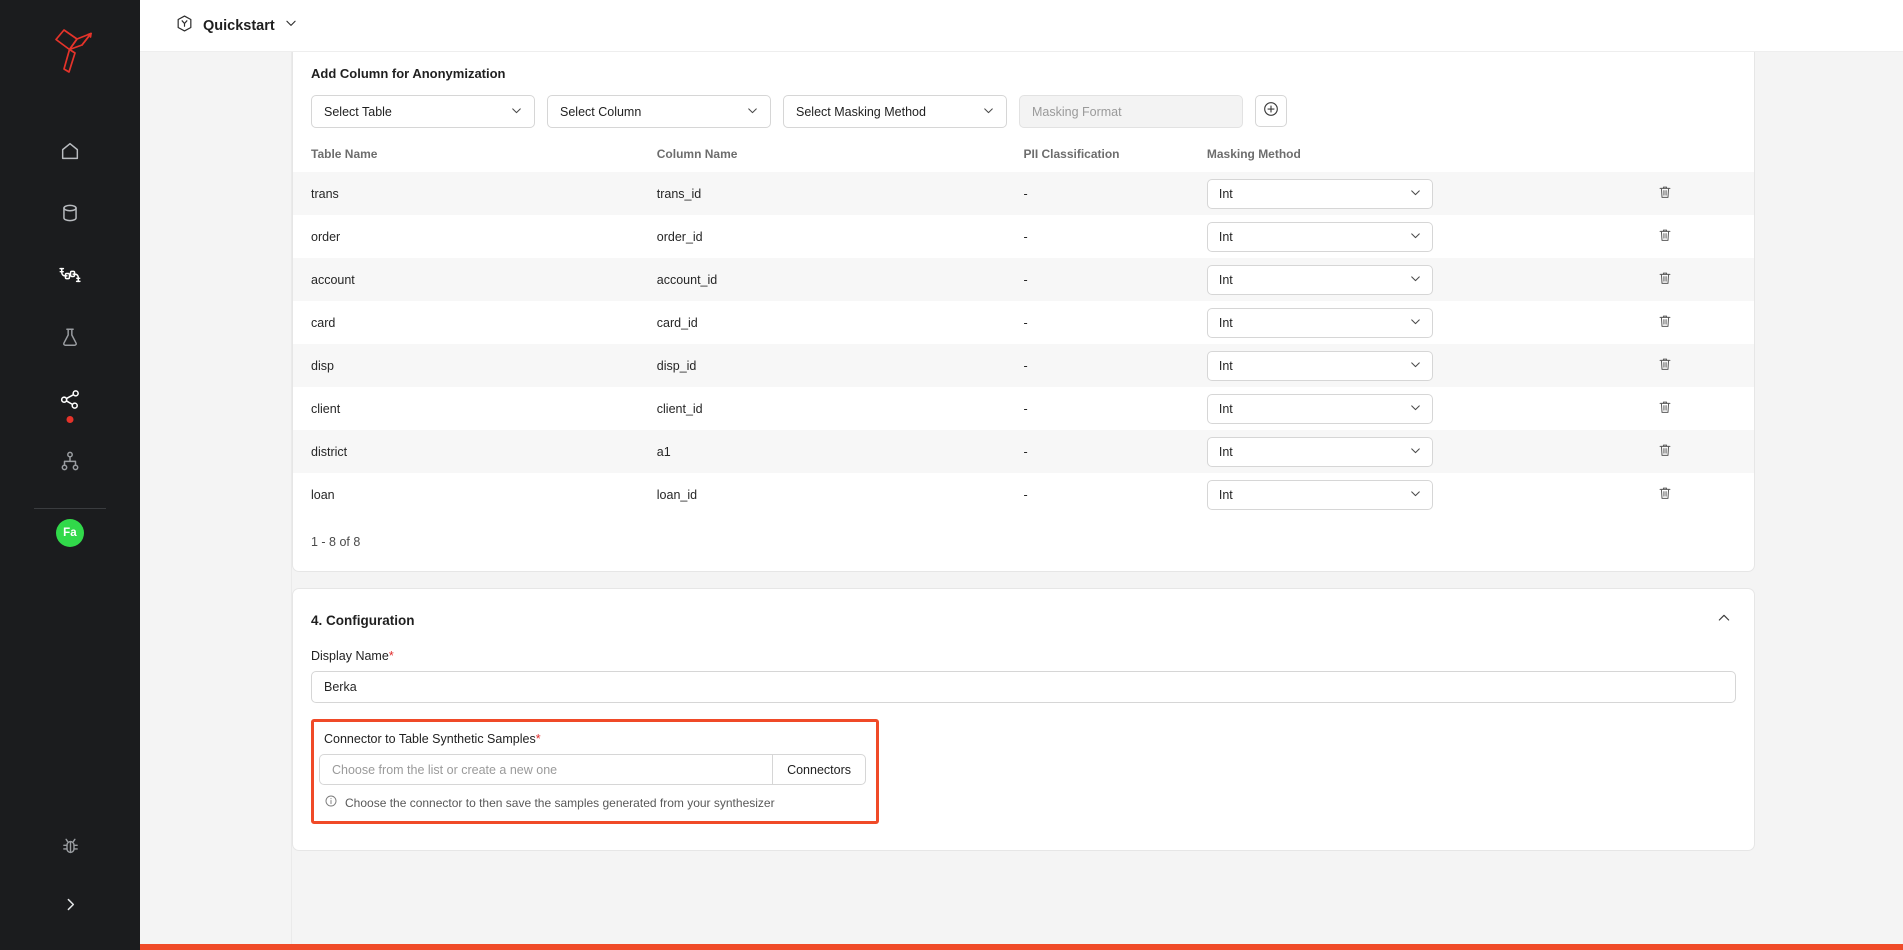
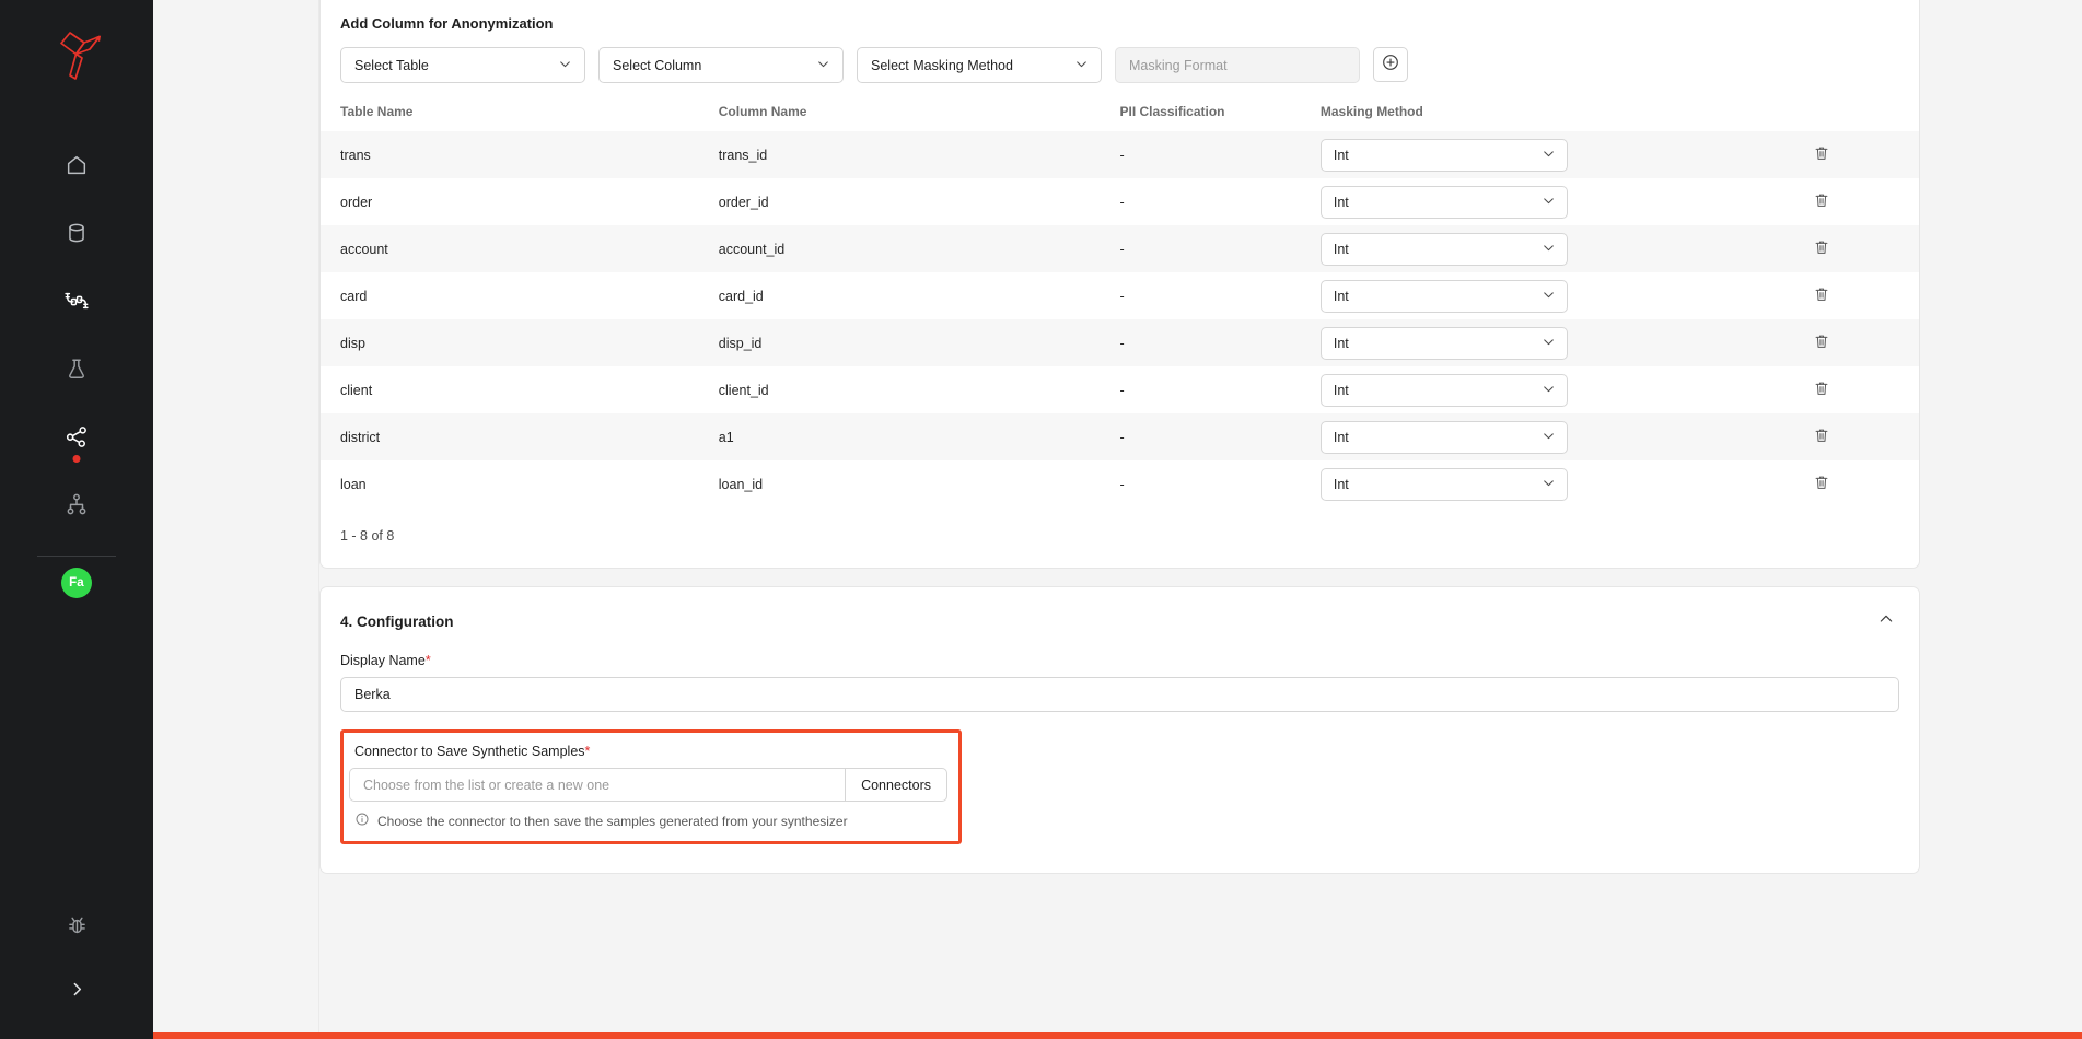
  Fa
- Quickstart
  Add Column for Anonymization
  Select Table
  Select Column
  Select Masking Method
  Masking Format
  Table Name	Column Name	PII Classification	Masking Method
  trans	trans_id	-	Int
  order	order_id	-	Int
  account	account_id	-	Int
  card	card_id	-	Int
  disp	disp_id	-	Int
  client	client_id	-	Int
  district	a1	-	Int
  loan	loan_id	-	Int
  1 - 8 of 8
  4. Configuration
  Display Name*
  Berka
- Connector to Table Synthetic Samples*
+ Connector to Save Synthetic Samples*
  Choose from the list or create a new one
  Connectors
  Choose the connector to then save the samples generated from your synthesizer
